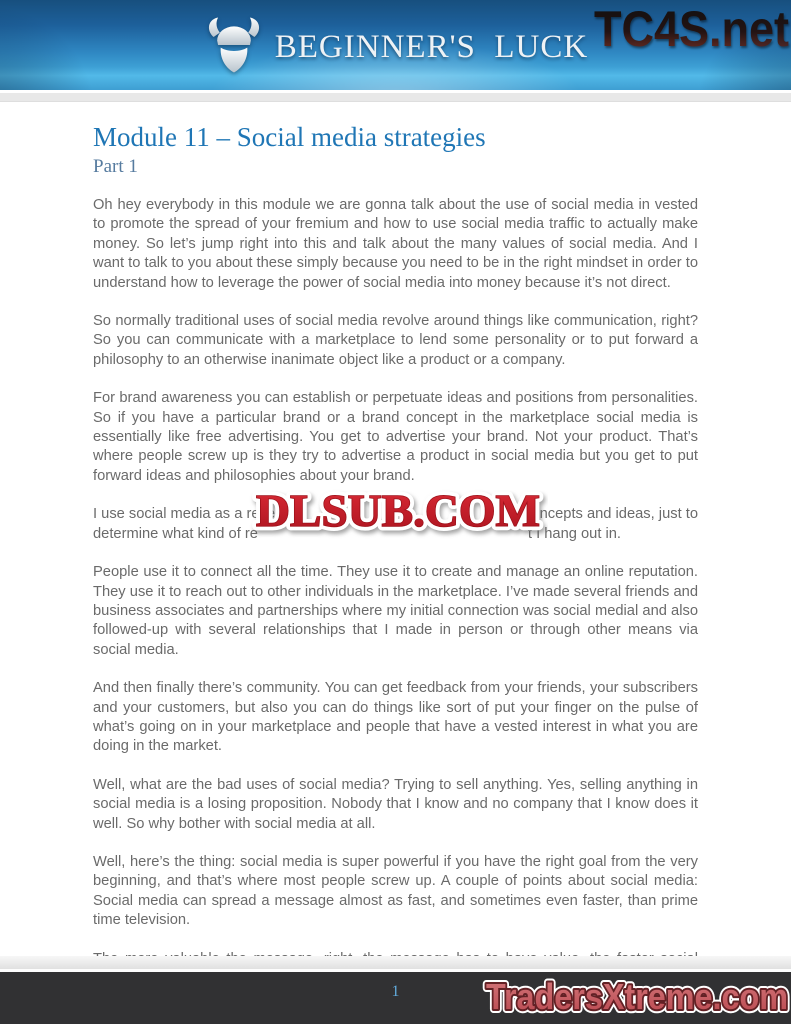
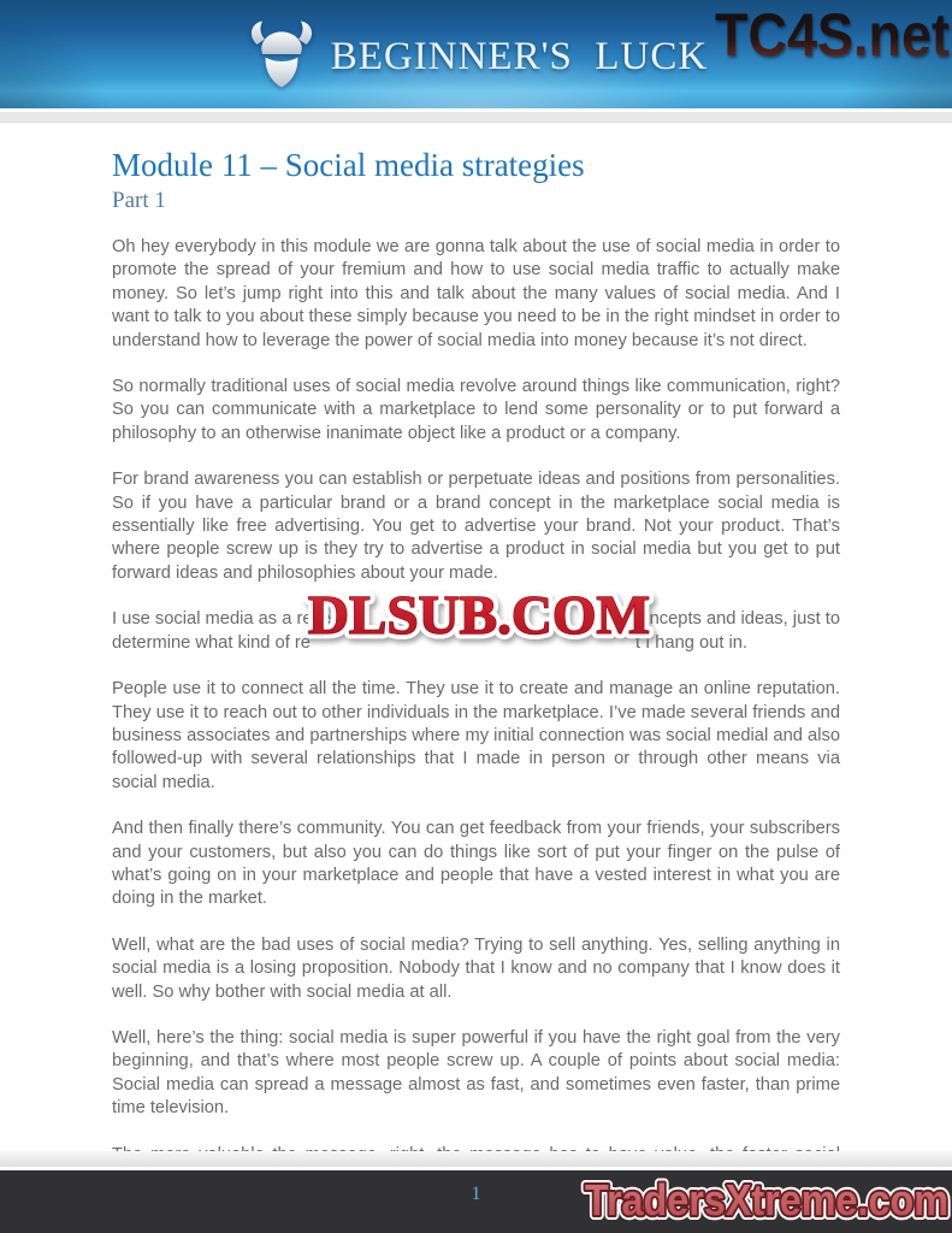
  Module 11 – Social media strategies
  Part 1
- Oh hey everybody in this module we are gonna talk about the use of social media in vested to promote the spread of your fremium and how to use social media traffic to actually make money. So let’s jump right into this and talk about the many values of social media. And I want to talk to you about these simply because you need to be in the right mindset in order to understand how to leverage the power of social media into money because it’s not direct.
+ Oh hey everybody in this module we are gonna talk about the use of social media in order to promote the spread of your fremium and how to use social media traffic to actually make money. So let’s jump right into this and talk about the many values of social media. And I want to talk to you about these simply because you need to be in the right mindset in order to understand how to leverage the power of social media into money because it’s not direct.
  So normally traditional uses of social media revolve around things like communication, right? So you can communicate with a marketplace to lend some personality or to put forward a philosophy to an otherwise inanimate object like a product or a company.
- For brand awareness you can establish or perpetuate ideas and positions from personalities. So if you have a particular brand or a brand concept in the marketplace social media is essentially like free advertising. You get to advertise your brand. Not your product. That’s where people screw up is they try to advertise a product in social media but you get to put forward ideas and philosophies about your brand.
+ For brand awareness you can establish or perpetuate ideas and positions from personalities. So if you have a particular brand or a brand concept in the marketplace social media is essentially like free advertising. You get to advertise your brand. Not your product. That’s where people screw up is they try to advertise a product in social media but you get to put forward ideas and philosophies about your made.
  I use social media as a rese
  concepts and ideas, just to
  determine what kind of re
  t I hang out in.
  People use it to connect all the time. They use it to create and manage an online reputation. They use it to reach out to other individuals in the marketplace. I’ve made several friends and business associates and partnerships where my initial connection was social medial and also followed-up with several relationships that I made in person or through other means via social media.
  And then finally there’s community. You can get feedback from your friends, your subscribers and your customers, but also you can do things like sort of put your finger on the pulse of what’s going on in your marketplace and people that have a vested interest in what you are doing in the market.
  Well, what are the bad uses of social media? Trying to sell anything. Yes, selling anything in social media is a losing proposition. Nobody that I know and no company that I know does it well. So why bother with social media at all.
  Well, here’s the thing: social media is super powerful if you have the right goal from the very beginning, and that’s where most people screw up. A couple of points about social media: Social media can spread a message almost as fast, and sometimes even faster, than prime time television.
  DLSUB.COM
  1
  TradersXtreme.com
